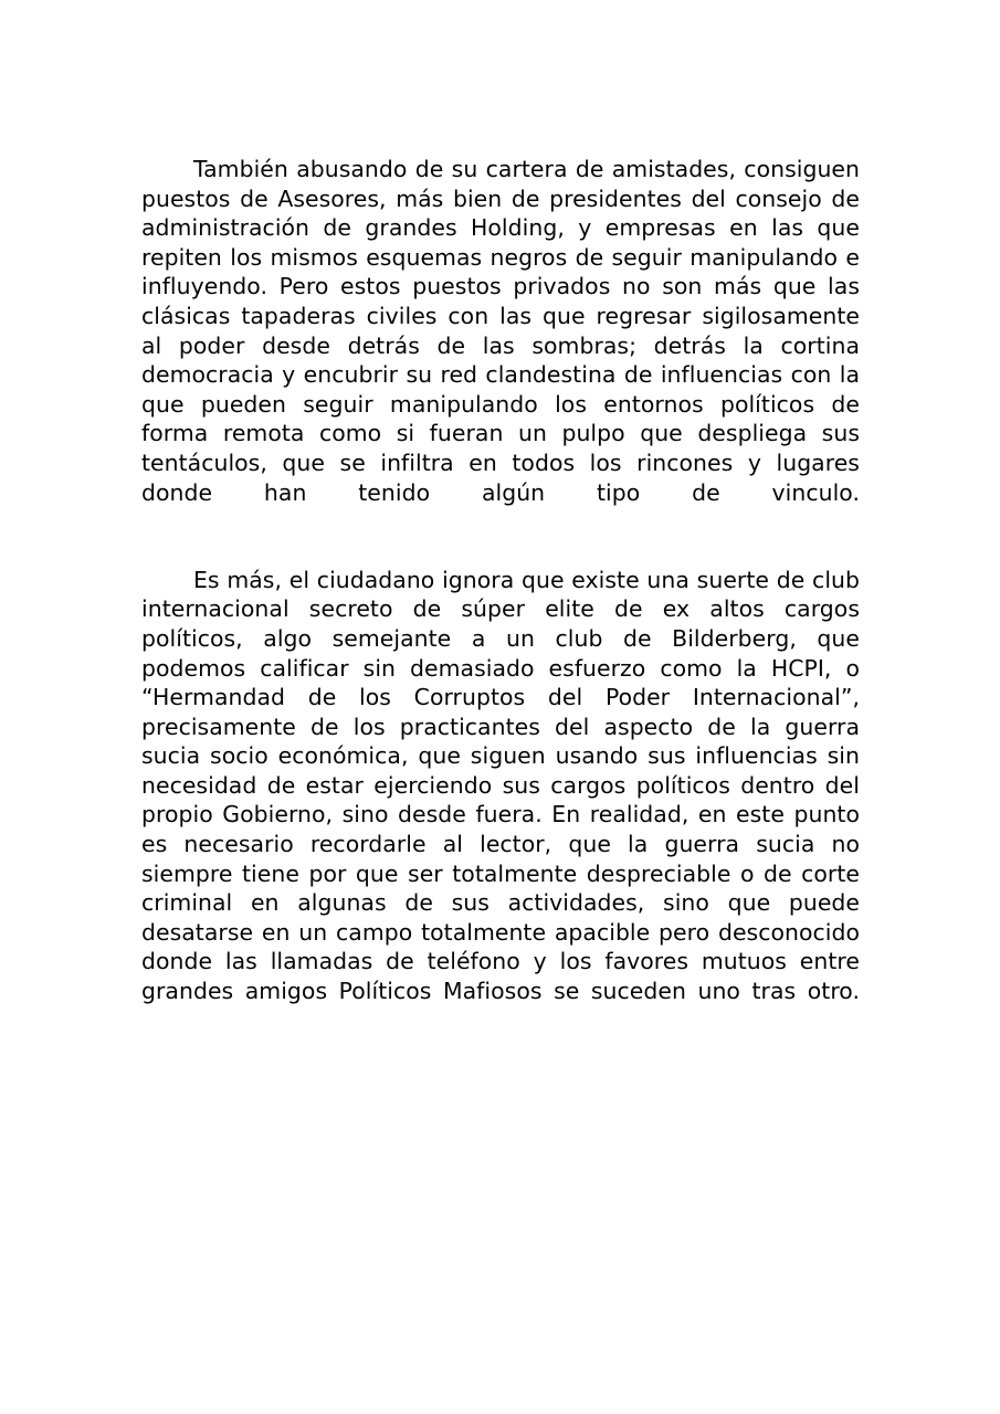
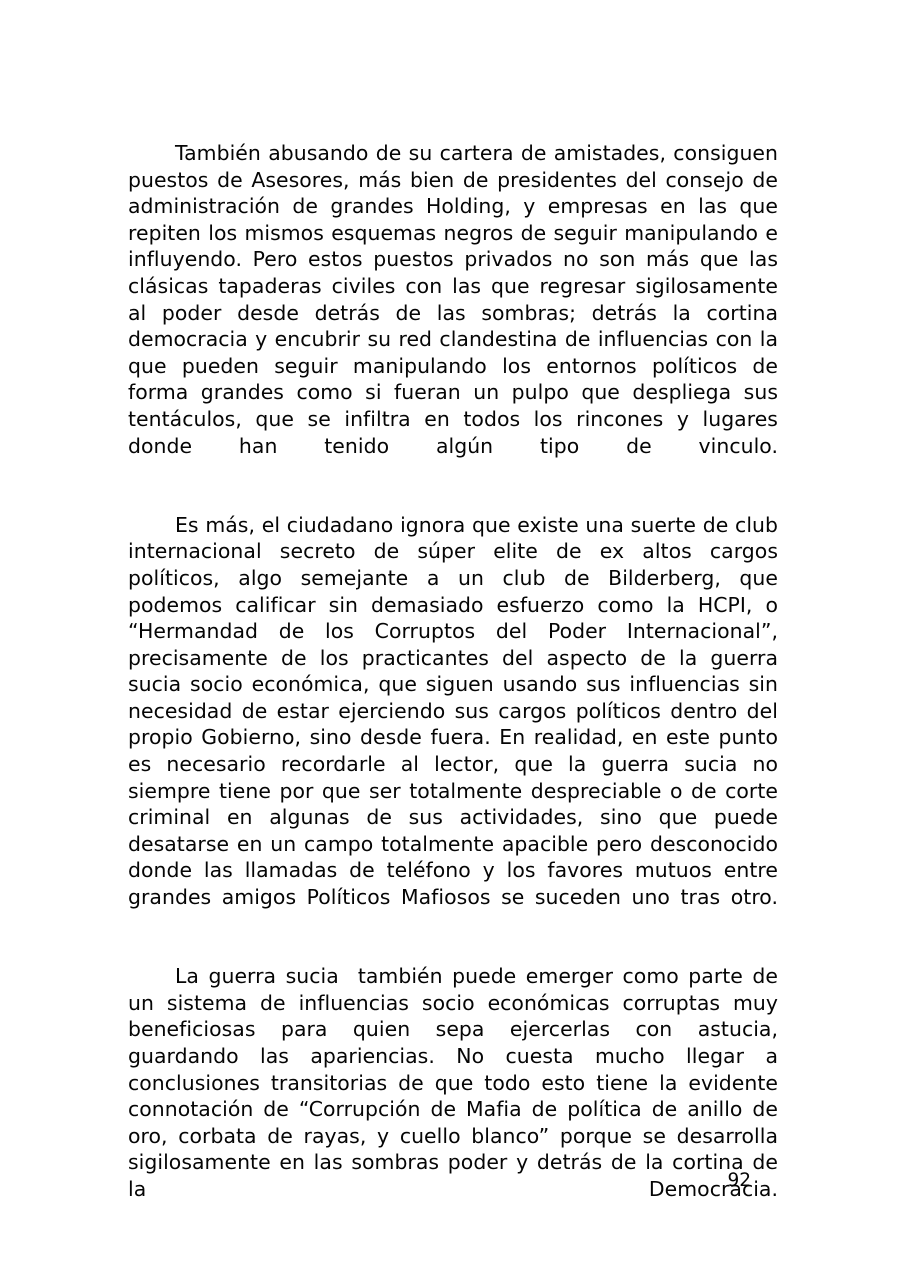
- También abusando de su cartera de amistades, consiguen puestos de Asesores, más bien de presidentes del consejo de administración de grandes Holding, y empresas en las que repiten los mismos esquemas negros de seguir manipulando e influyendo. Pero estos puestos privados no son más que las clásicas tapaderas civiles con las que regresar sigilosamente al poder desde detrás de las sombras; detrás la cortina democracia y encubrir su red clandestina de influencias con la que pueden seguir manipulando los entornos políticos de forma remota como si fueran un pulpo que despliega sus tentáculos, que se infiltra en todos los rincones y lugares donde han tenido algún tipo de vinculo.
+ También abusando de su cartera de amistades, consiguen puestos de Asesores, más bien de presidentes del consejo de administración de grandes Holding, y empresas en las que repiten los mismos esquemas negros de seguir manipulando e influyendo. Pero estos puestos privados no son más que las clásicas tapaderas civiles con las que regresar sigilosamente al poder desde detrás de las sombras; detrás la cortina democracia y encubrir su red clandestina de influencias con la que pueden seguir manipulando los entornos políticos de forma grandes como si fueran un pulpo que despliega sus tentáculos, que se infiltra en todos los rincones y lugares donde han tenido algún tipo de vinculo.
  Es más, el ciudadano ignora que existe una suerte de club internacional secreto de súper elite de ex altos cargos políticos, algo semejante a un club de Bilderberg, que podemos calificar sin demasiado esfuerzo como la HCPI, o “Hermandad de los Corruptos del Poder Internacional”, precisamente de los practicantes del aspecto de la guerra sucia socio económica, que siguen usando sus influencias sin necesidad de estar ejerciendo sus cargos políticos dentro del propio Gobierno, sino desde fuera. En realidad, en este punto es necesario recordarle al lector, que la guerra sucia no siempre tiene por que ser totalmente despreciable o de corte criminal en algunas de sus actividades, sino que puede desatarse en un campo totalmente apacible pero desconocido donde las llamadas de teléfono y los favores mutuos entre grandes amigos Políticos Mafiosos se suceden uno tras otro.
+ La guerra sucia también puede emerger como parte de un sistema de influencias socio económicas corruptas muy beneficiosas para quien sepa ejercerlas con astucia, guardando las apariencias. No cuesta mucho llegar a conclusiones transitorias de que todo esto tiene la evidente connotación de “Corrupción de Mafia de política de anillo de oro, corbata de rayas, y cuello blanco” porque se desarrolla sigilosamente en las sombras poder y detrás de la cortina de la Democracia.
+ 92
